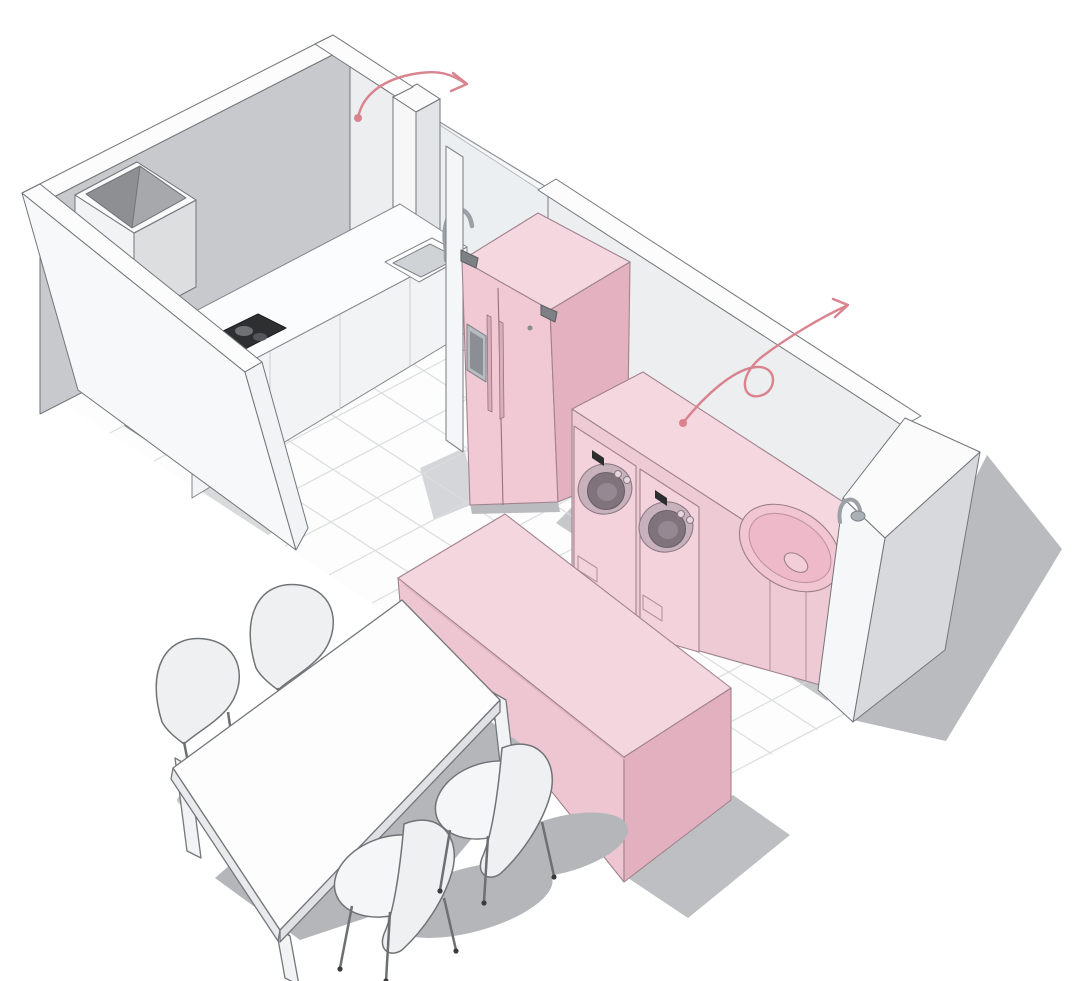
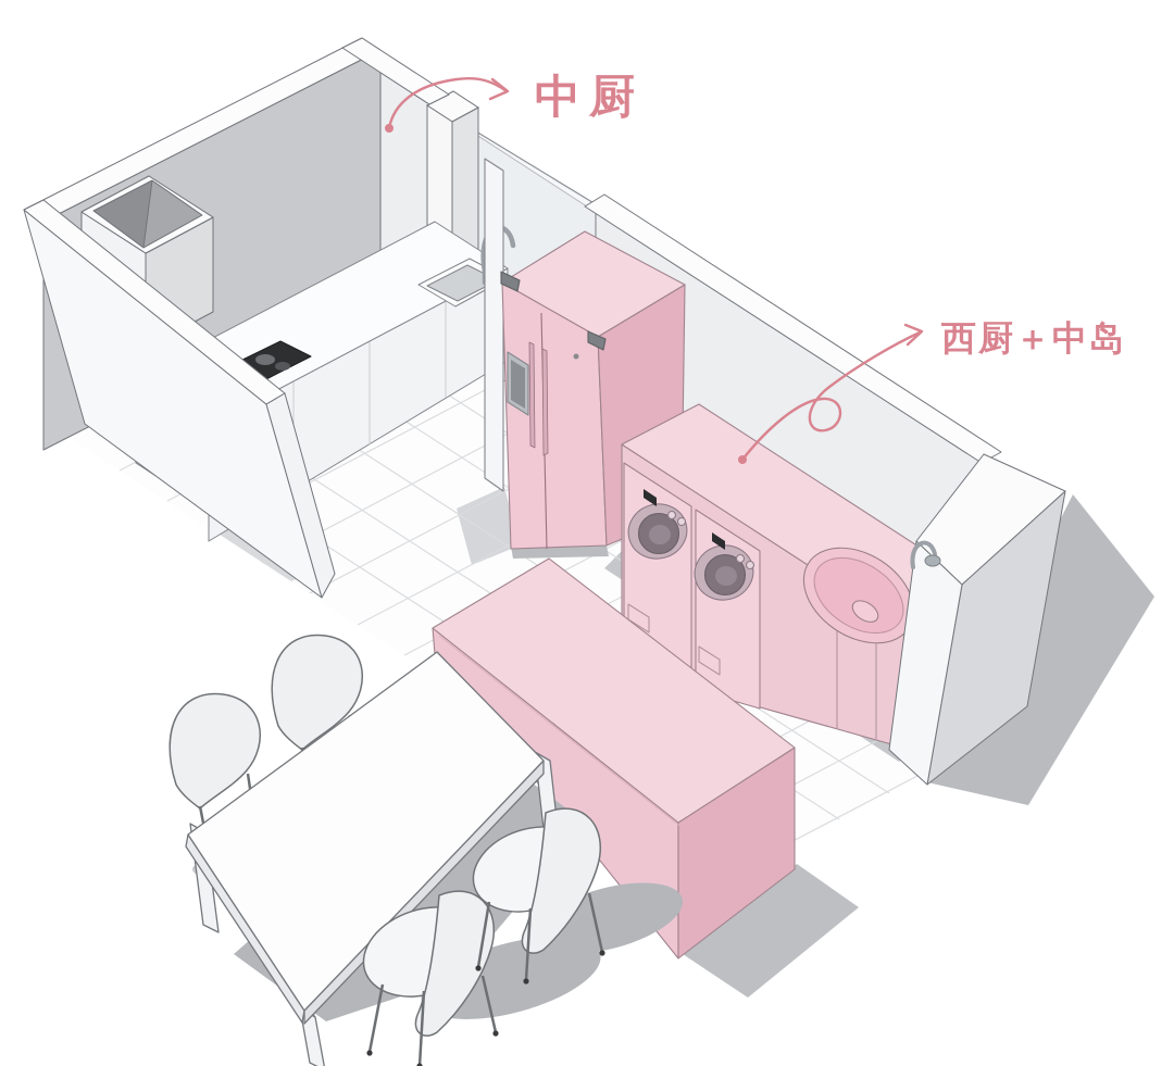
+ 中厨
+ 西厨＋中岛
